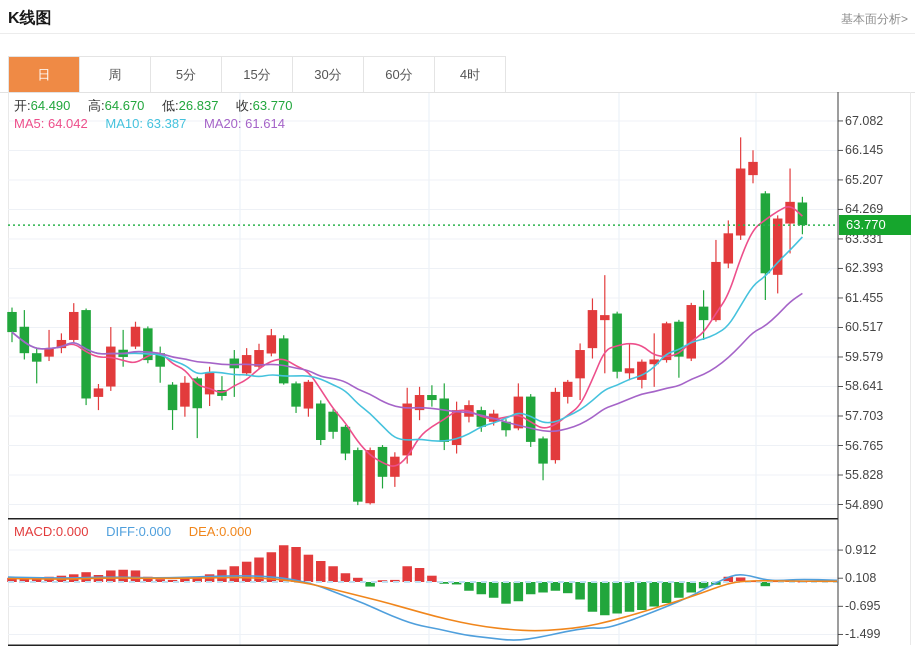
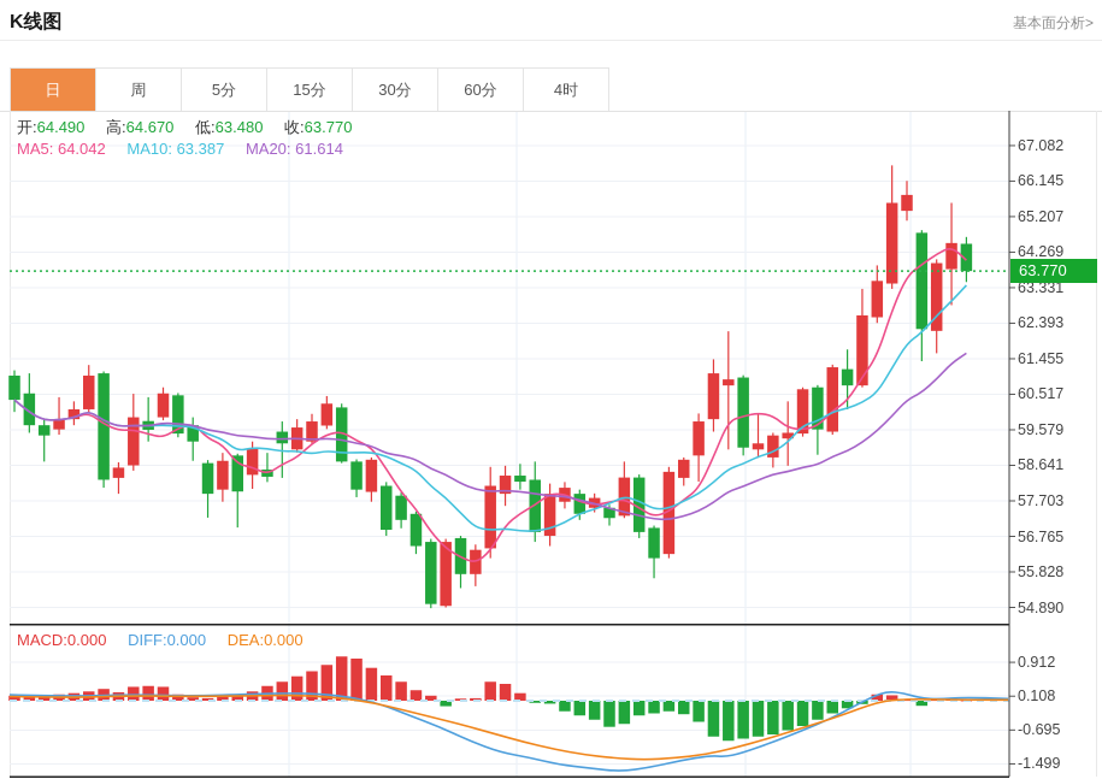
  K线图
  基本面分析>
  日
  周
  5分
  15分
  30分
  60分
  4时
- 开:64.490 高:64.670 低:26.837 收:63.770
+ 开:64.490 高:64.670 低:63.480 收:63.770
  MA5: 64.042 MA10: 63.387 MA20: 61.614
  MACD:0.000 DIFF:0.000 DEA:0.000
  67.082
  66.145
  65.207
  64.269
  63.331
  62.393
  61.455
  60.517
  59.579
  58.641
  57.703
  56.765
  55.828
  54.890
  0.912
  0.108
  -0.695
  -1.499
  63.770
